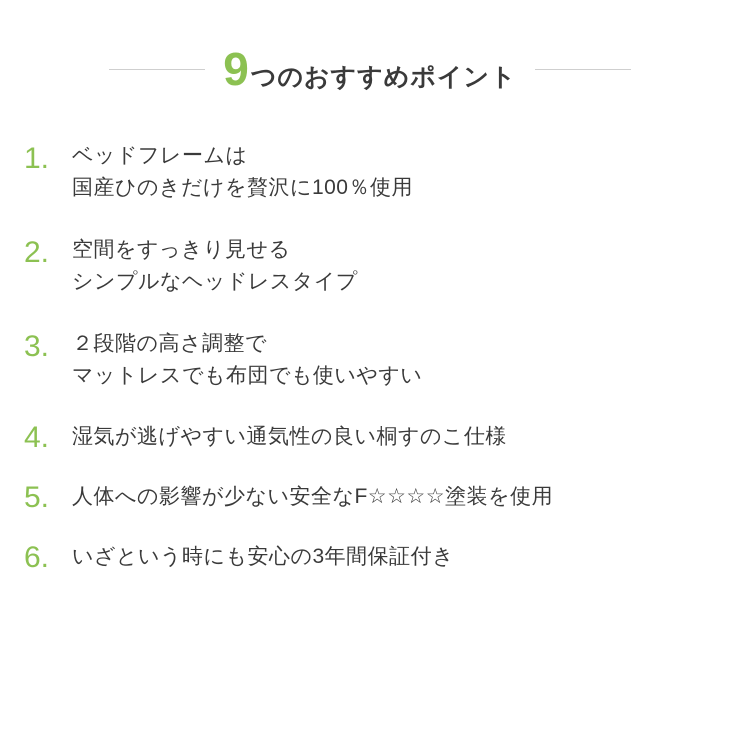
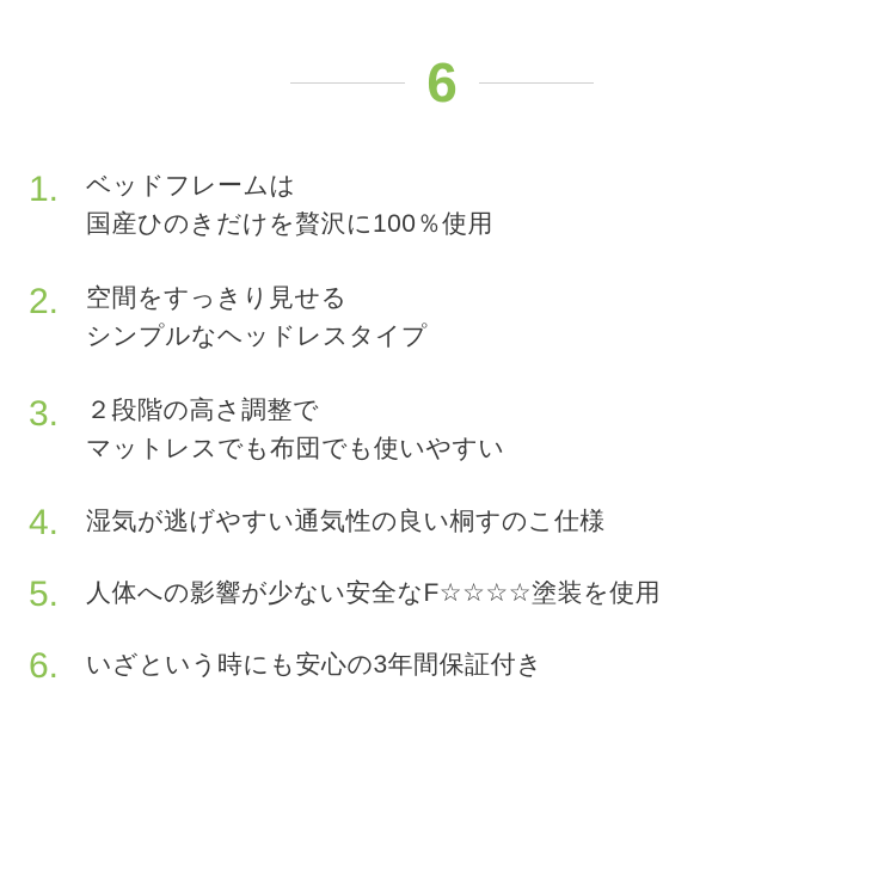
- 9
+ 6
- つのおすすめポイント
  1.
  ベッドフレームは
  国産ひのきだけを贅沢に100％使用
  2.
  空間をすっきり見せる
  シンプルなヘッドレスタイプ
  3.
  ２段階の高さ調整で
  マットレスでも布団でも使いやすい
  4.
  湿気が逃げやすい通気性の良い桐すのこ仕様
  5.
  人体への影響が少ない安全なF☆☆☆☆塗装を使用
  6.
  いざという時にも安心の3年間保証付き
